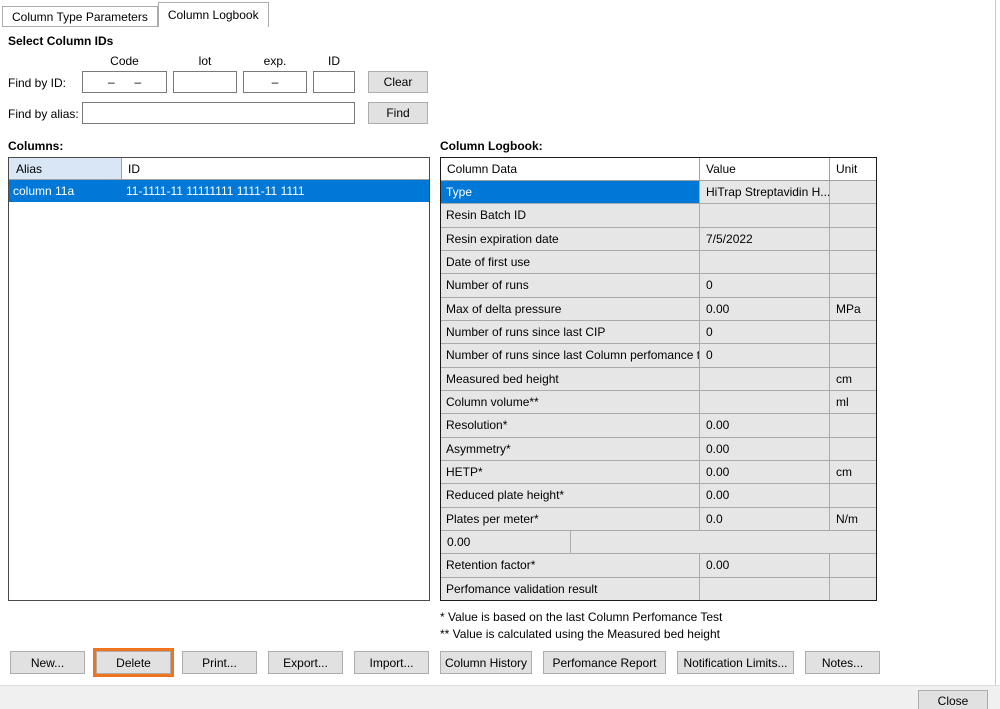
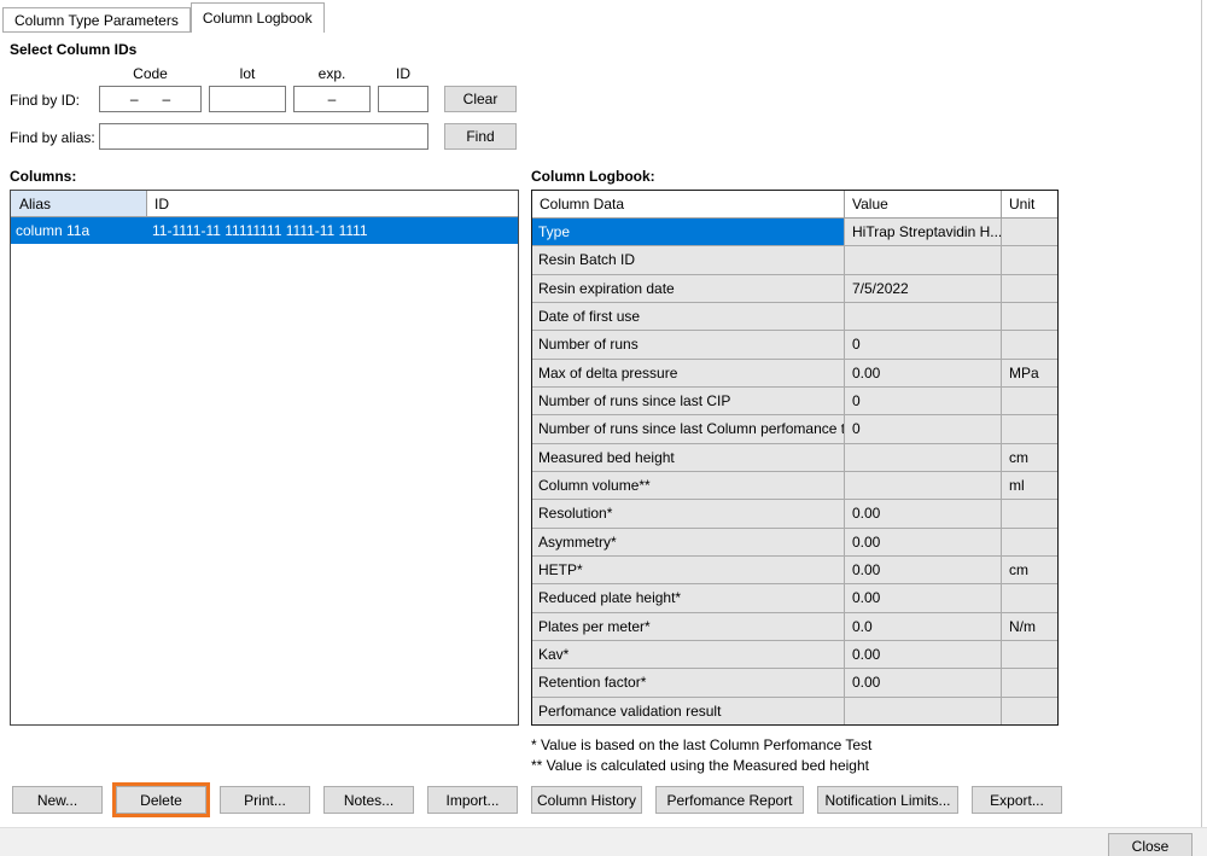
  Column Type Parameters
  Column Logbook
  Select Column IDs
  Code
  lot
  exp.
  ID
  Find by ID:
  – –
  –
  Clear
  Find by alias:
  Find
  Columns:
  Alias
  ID
  column 11a
  11-1111-11 11111111 1111-11 1111
  Column Logbook:
  Column Data
  Value
  Unit
  Type
  HiTrap Streptavidin H...
  Resin Batch ID
  Resin expiration date
  7/5/2022
  Date of first use
  Number of runs
  0
  Max of delta pressure
  0.00
  MPa
  Number of runs since last CIP
  0
  Number of runs since last Column perfomance t
  0
  Measured bed height
  cm
  Column volume**
  ml
  Resolution*
  0.00
  Asymmetry*
  0.00
  HETP*
  0.00
  cm
  Reduced plate height*
  0.00
  Plates per meter*
  0.0
  N/m
+ Kav*
  0.00
  Retention factor*
  0.00
  Perfomance validation result
  * Value is based on the last Column Perfomance Test
  ** Value is calculated using the Measured bed height
  New...
  Delete
  Print...
- Export...
+ Notes...
  Import...
  Column History
  Perfomance Report
  Notification Limits...
- Notes...
+ Export...
  Close
